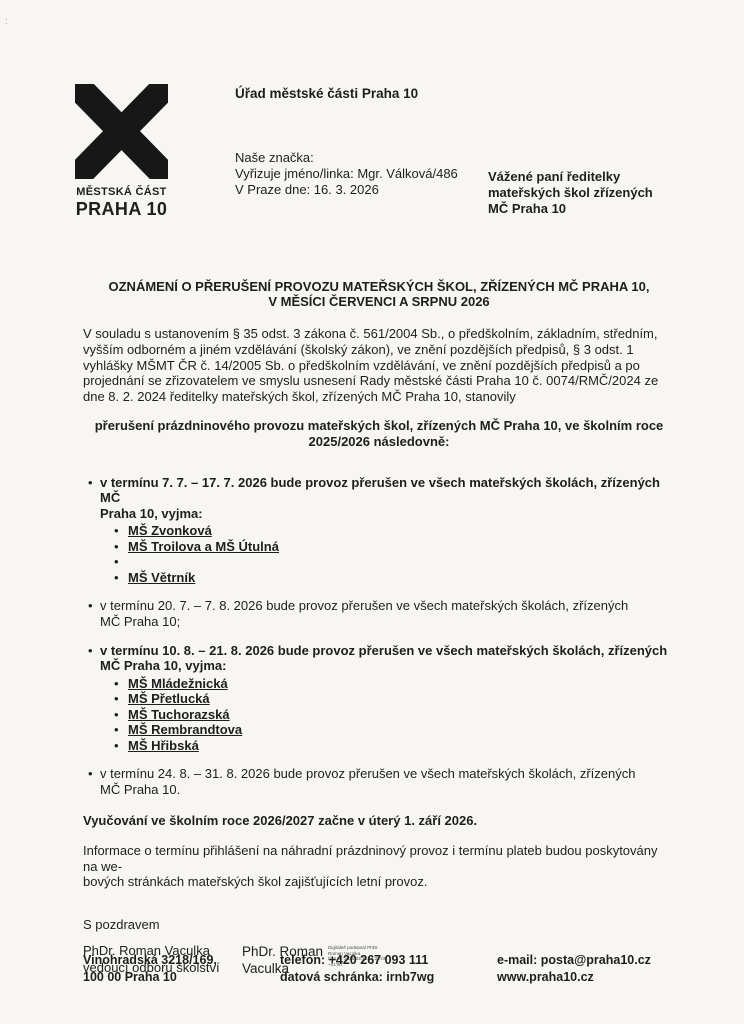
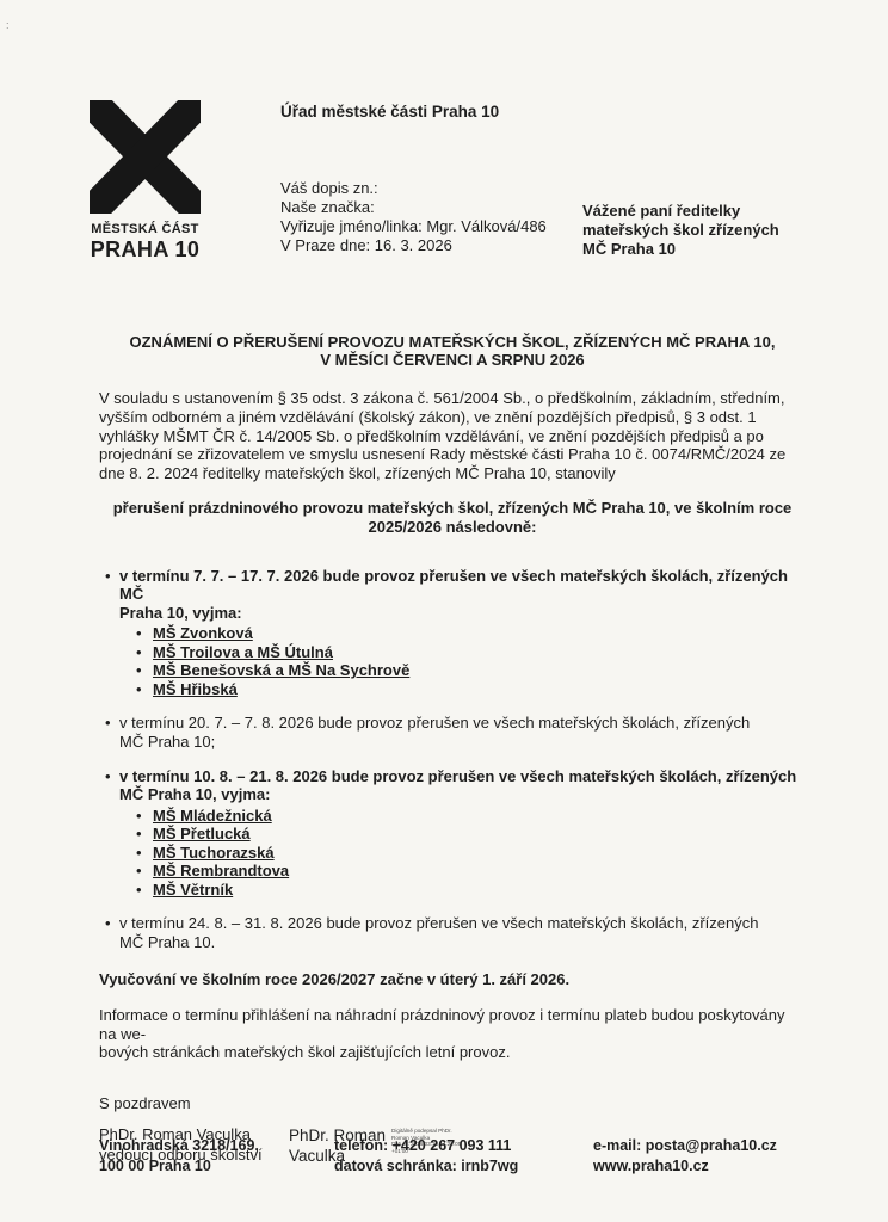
  :
  MĚSTSKÁ ČÁST
  PRAHA 10
  Úřad městské části Praha 10
+ Váš dopis zn.:
  Naše značka:
  Vyřizuje jméno/linka: Mgr. Válková/486
  V Praze dne: 16. 3. 2026
  Vážené paní ředitelky
  mateřských škol zřízených
  MČ Praha 10
  OZNÁMENÍ O PŘERUŠENÍ PROVOZU MATEŘSKÝCH ŠKOL, ZŘÍZENÝCH MČ PRAHA 10,
  V MĚSÍCI ČERVENCI A SRPNU 2026
  V souladu s ustanovením § 35 odst. 3 zákona č. 561/2004 Sb., o předškolním, základním, středním,
  vyšším odborném a jiném vzdělávání (školský zákon), ve znění pozdějších předpisů, § 3 odst. 1
  vyhlášky MŠMT ČR č. 14/2005 Sb. o předškolním vzdělávání, ve znění pozdějších předpisů a po
  projednání se zřizovatelem ve smyslu usnesení Rady městské části Praha 10 č. 0074/RMČ/2024 ze
  dne 8. 2. 2024 ředitelky mateřských škol, zřízených MČ Praha 10, stanovily
  přerušení prázdninového provozu mateřských škol, zřízených MČ Praha 10, ve školním roce
  2025/2026 následovně:
  •
  v termínu 7. 7. – 17. 7. 2026 bude provoz přerušen ve všech mateřských školách, zřízených MČ
  Praha 10, vyjma:
  •
  MŠ Zvonková
  •
  MŠ Troilova a MŠ Útulná
  •
+ MŠ Benešovská a MŠ Na Sychrově
  •
- MŠ Větrník
+ MŠ Hřibská
  •
  v termínu 20. 7. – 7. 8. 2026 bude provoz přerušen ve všech mateřských školách, zřízených
  MČ Praha 10;
  •
  v termínu 10. 8. – 21. 8. 2026 bude provoz přerušen ve všech mateřských školách, zřízených
  MČ Praha 10, vyjma:
  •
  MŠ Mládežnická
  •
  MŠ Přetlucká
  •
  MŠ Tuchorazská
  •
  MŠ Rembrandtova
  •
- MŠ Hřibská
+ MŠ Větrník
  •
  v termínu 24. 8. – 31. 8. 2026 bude provoz přerušen ve všech mateřských školách, zřízených
  MČ Praha 10.
  Vyučování ve školním roce 2026/2027 začne v úterý 1. září 2026.
  Informace o termínu přihlášení na náhradní prázdninový provoz i termínu plateb budou poskytovány na we-
  bových stránkách mateřských škol zajišťujících letní provoz.
  S pozdravem
  PhDr. Roman Vaculka
  vedoucí odboru školství
  PhDr. Roman
  Vaculka
  Vinohradská 3218/169,
  100 00 Praha 10
  telefon: +420 267 093 111
  datová schránka: irnb7wg
  e-mail: posta@praha10.cz
  www.praha10.cz
